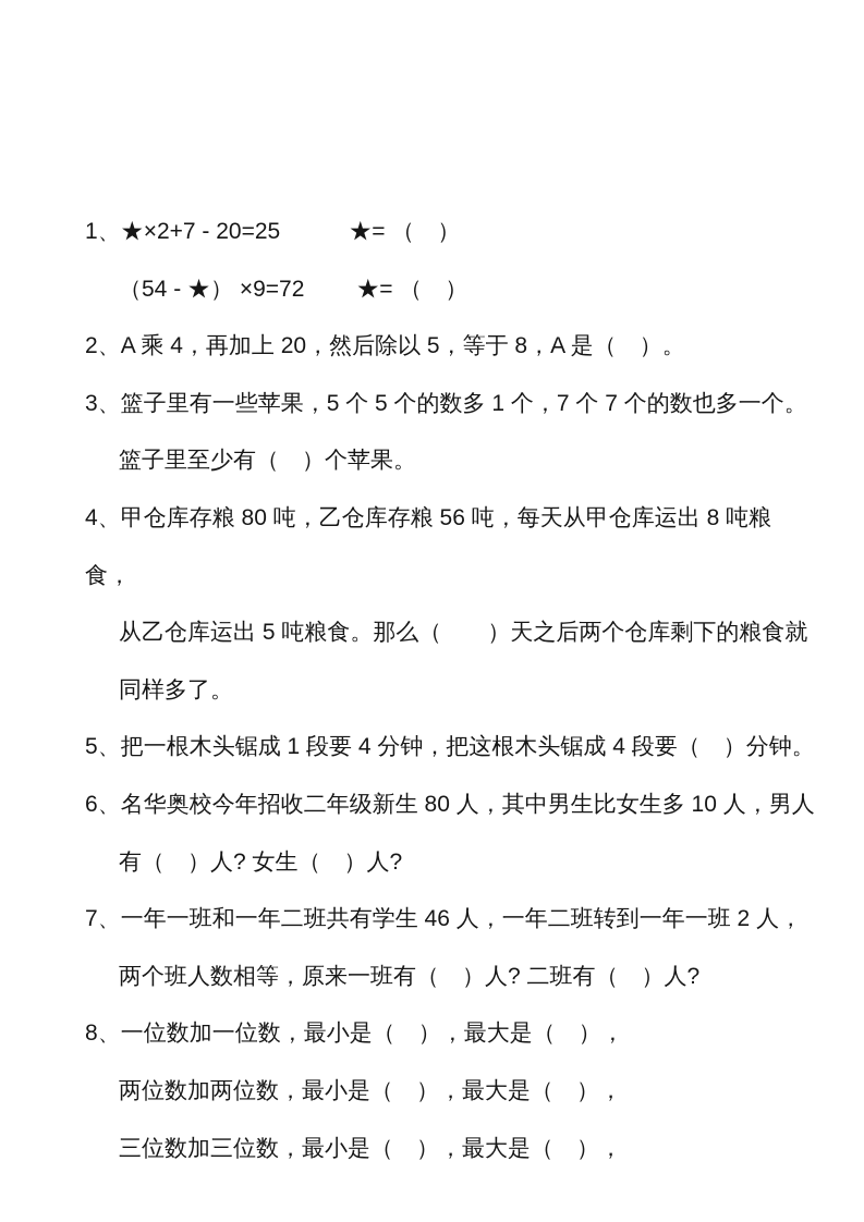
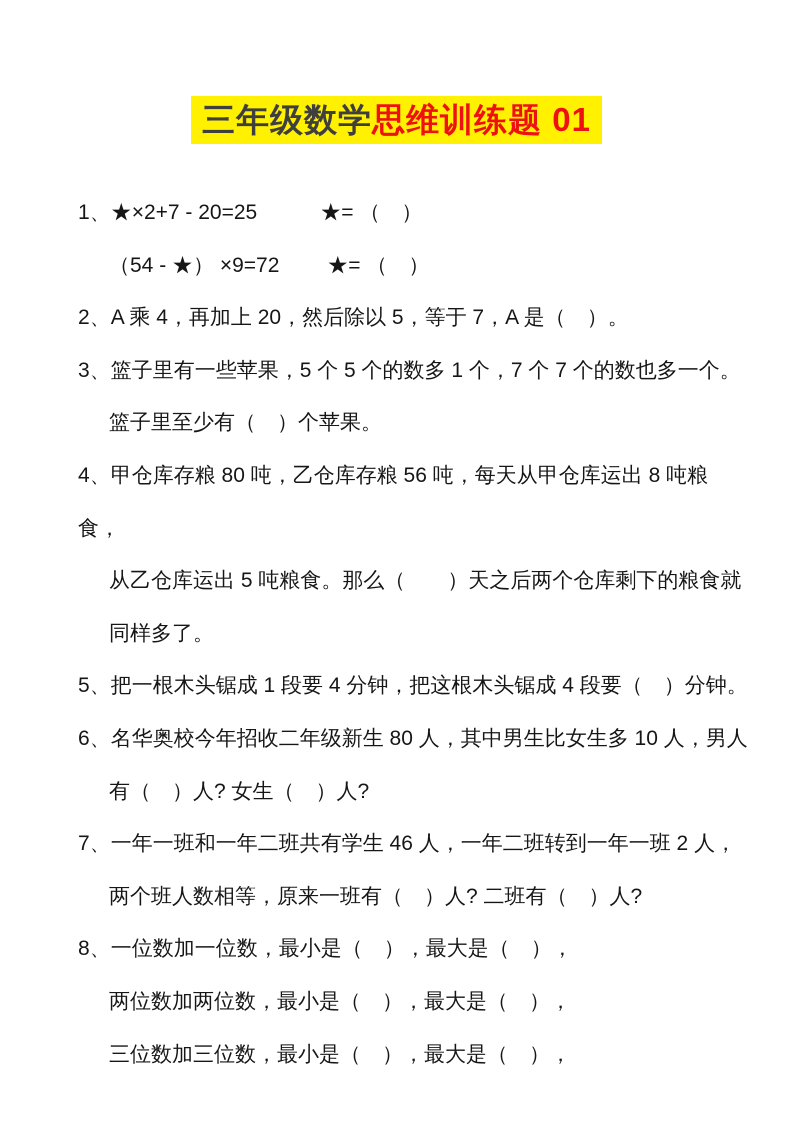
+ 三年级数学思维训练题 01
  1、★×2+7 - 20=25 ★= （ ）
  （54 - ★） ×9=72 ★= （ ）
- 2、A 乘 4，再加上 20，然后除以 5，等于 8，A 是（ ）。
+ 2、A 乘 4，再加上 20，然后除以 5，等于 7，A 是（ ）。
  3、篮子里有一些苹果，5 个 5 个的数多 1 个，7 个 7 个的数也多一个。
  篮子里至少有（ ）个苹果。
  4、甲仓库存粮 80 吨，乙仓库存粮 56 吨，每天从甲仓库运出 8 吨粮食，
  从乙仓库运出 5 吨粮食。那么（ ）天之后两个仓库剩下的粮食就
  同样多了。
  5、把一根木头锯成 1 段要 4 分钟，把这根木头锯成 4 段要（ ）分钟。
  6、名华奥校今年招收二年级新生 80 人，其中男生比女生多 10 人，男人
  有（ ）人? 女生（ ）人?
  7、一年一班和一年二班共有学生 46 人，一年二班转到一年一班 2 人，
  两个班人数相等，原来一班有（ ）人? 二班有（ ）人?
  8、一位数加一位数，最小是（ ），最大是（ ），
  两位数加两位数，最小是（ ），最大是（ ），
  三位数加三位数，最小是（ ），最大是（ ），
